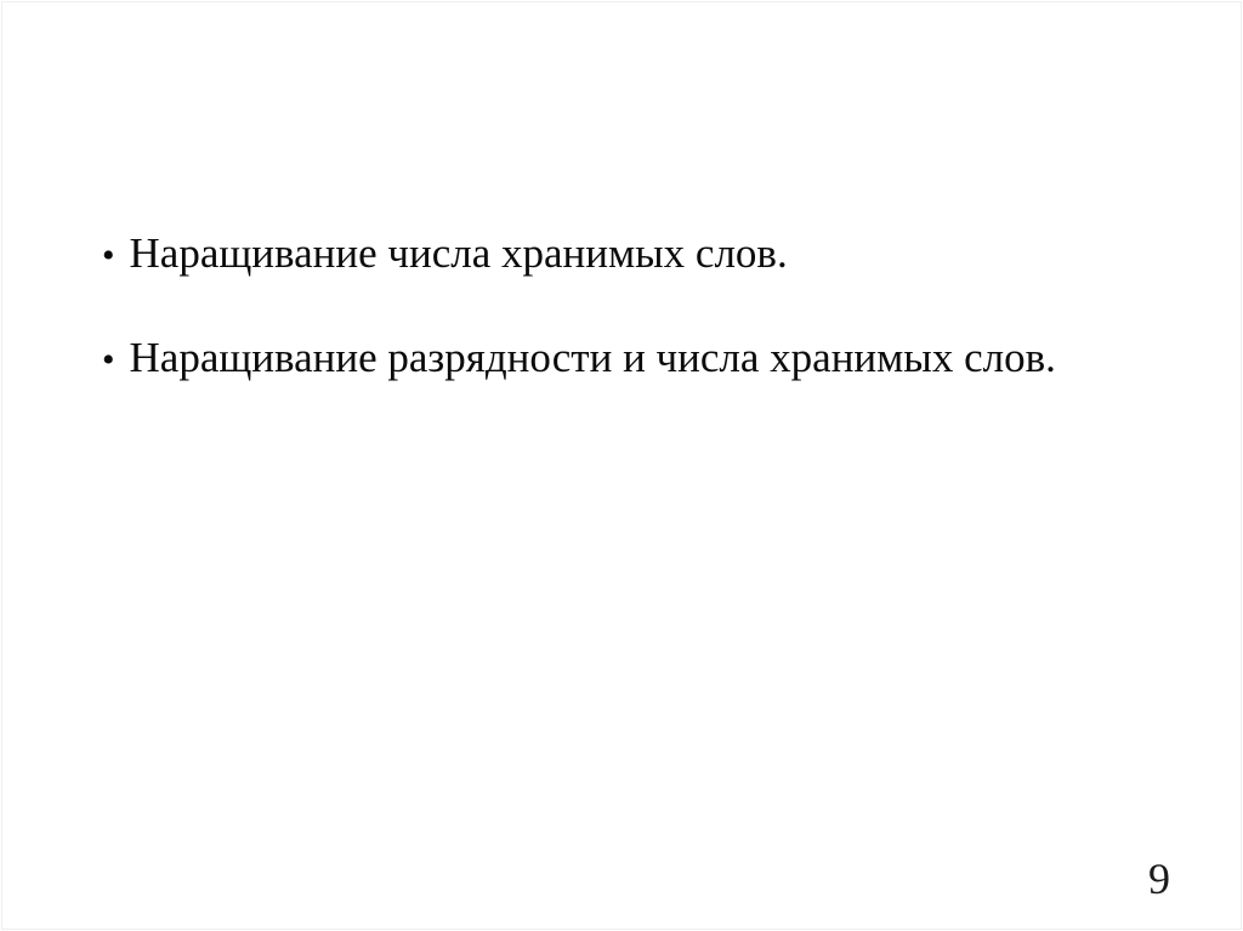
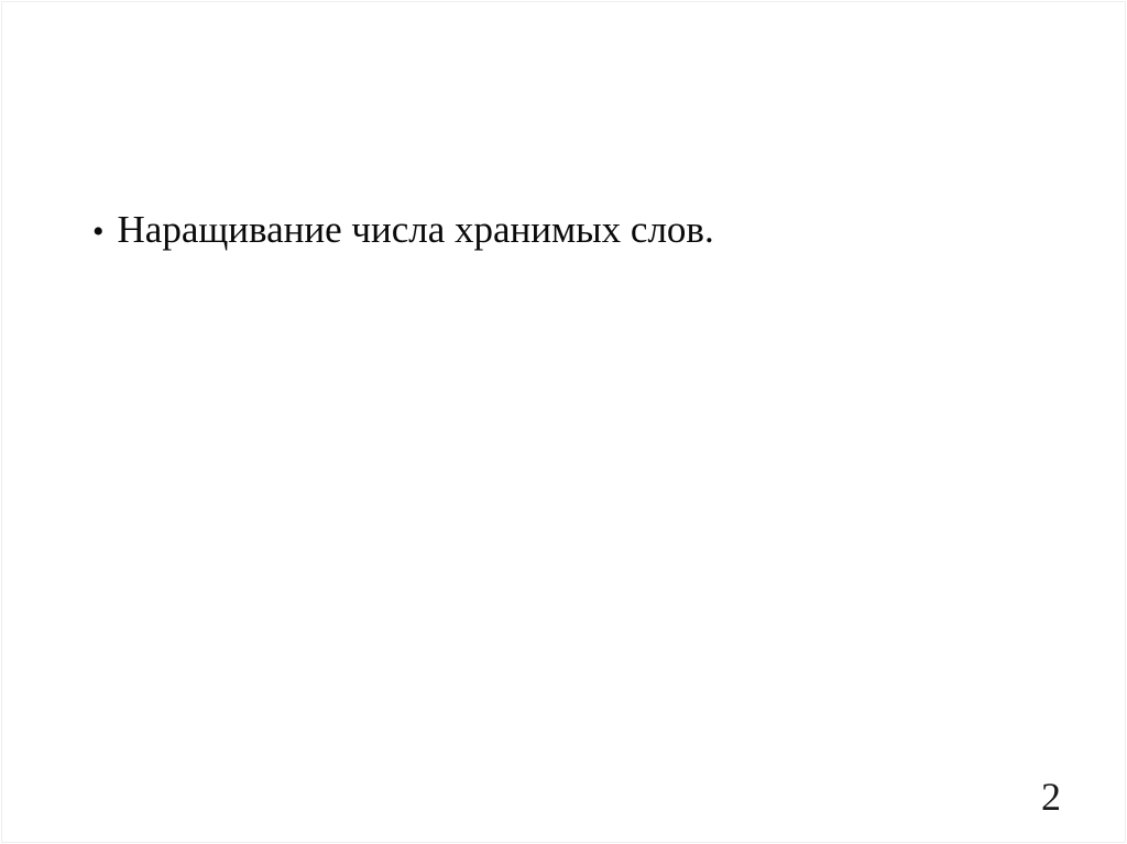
  • Наращивание числа хранимых слов.
- • Наращивание разрядности и числа хранимых слов.
- 9
+ 2
